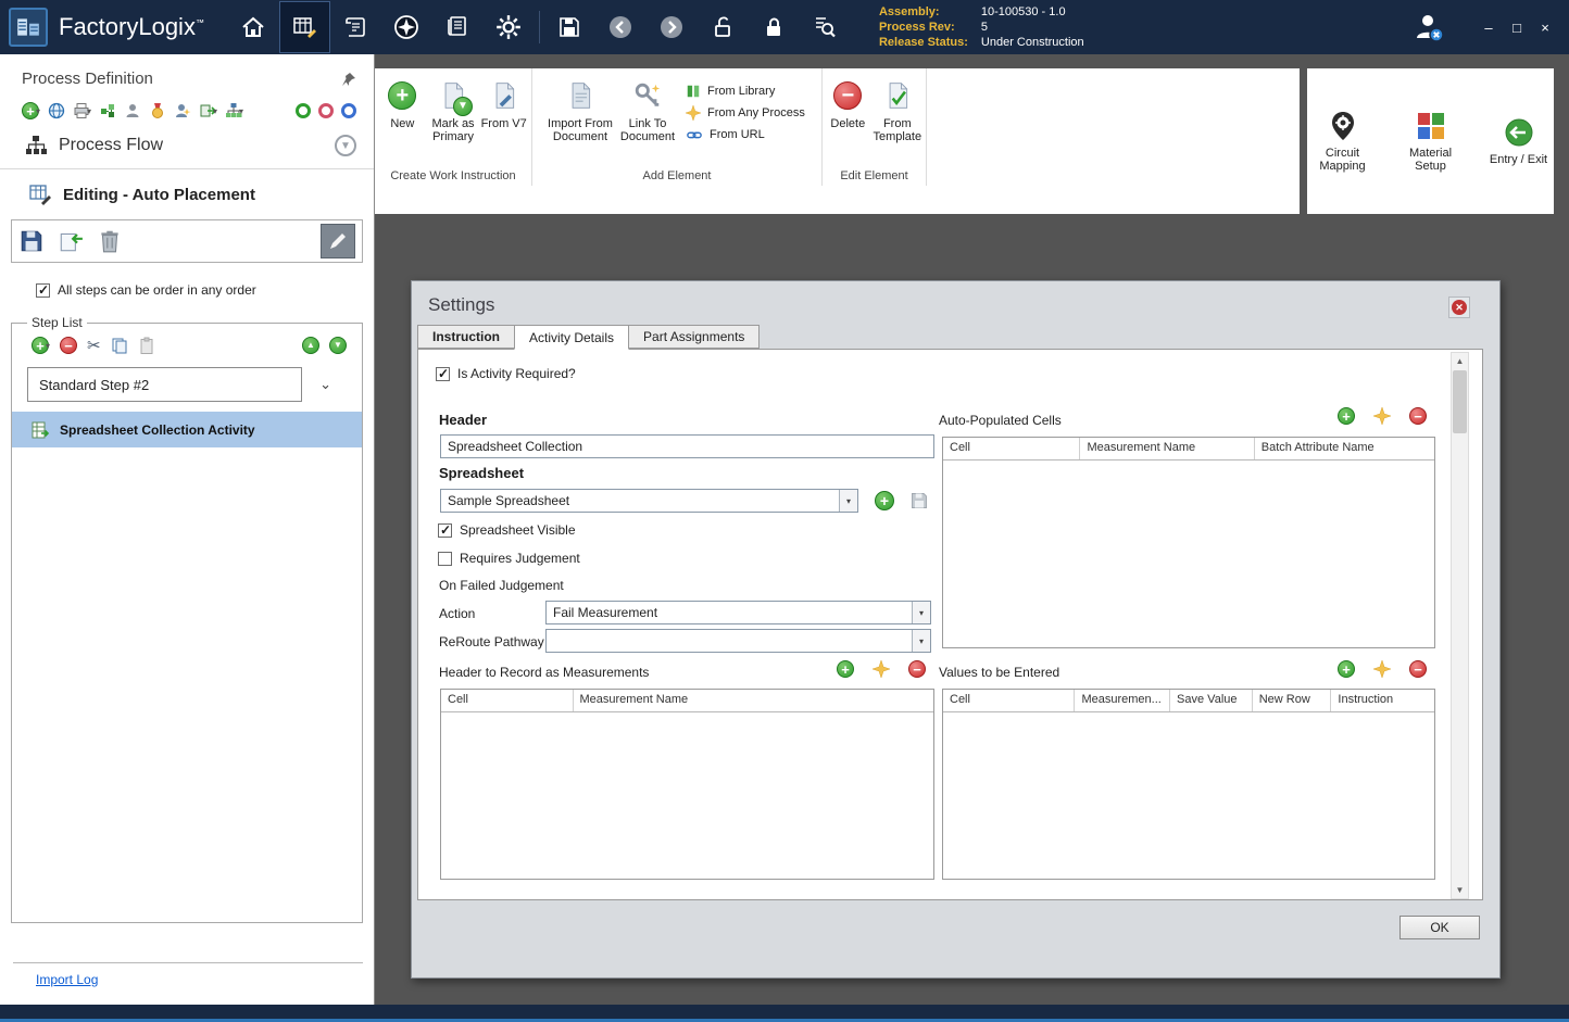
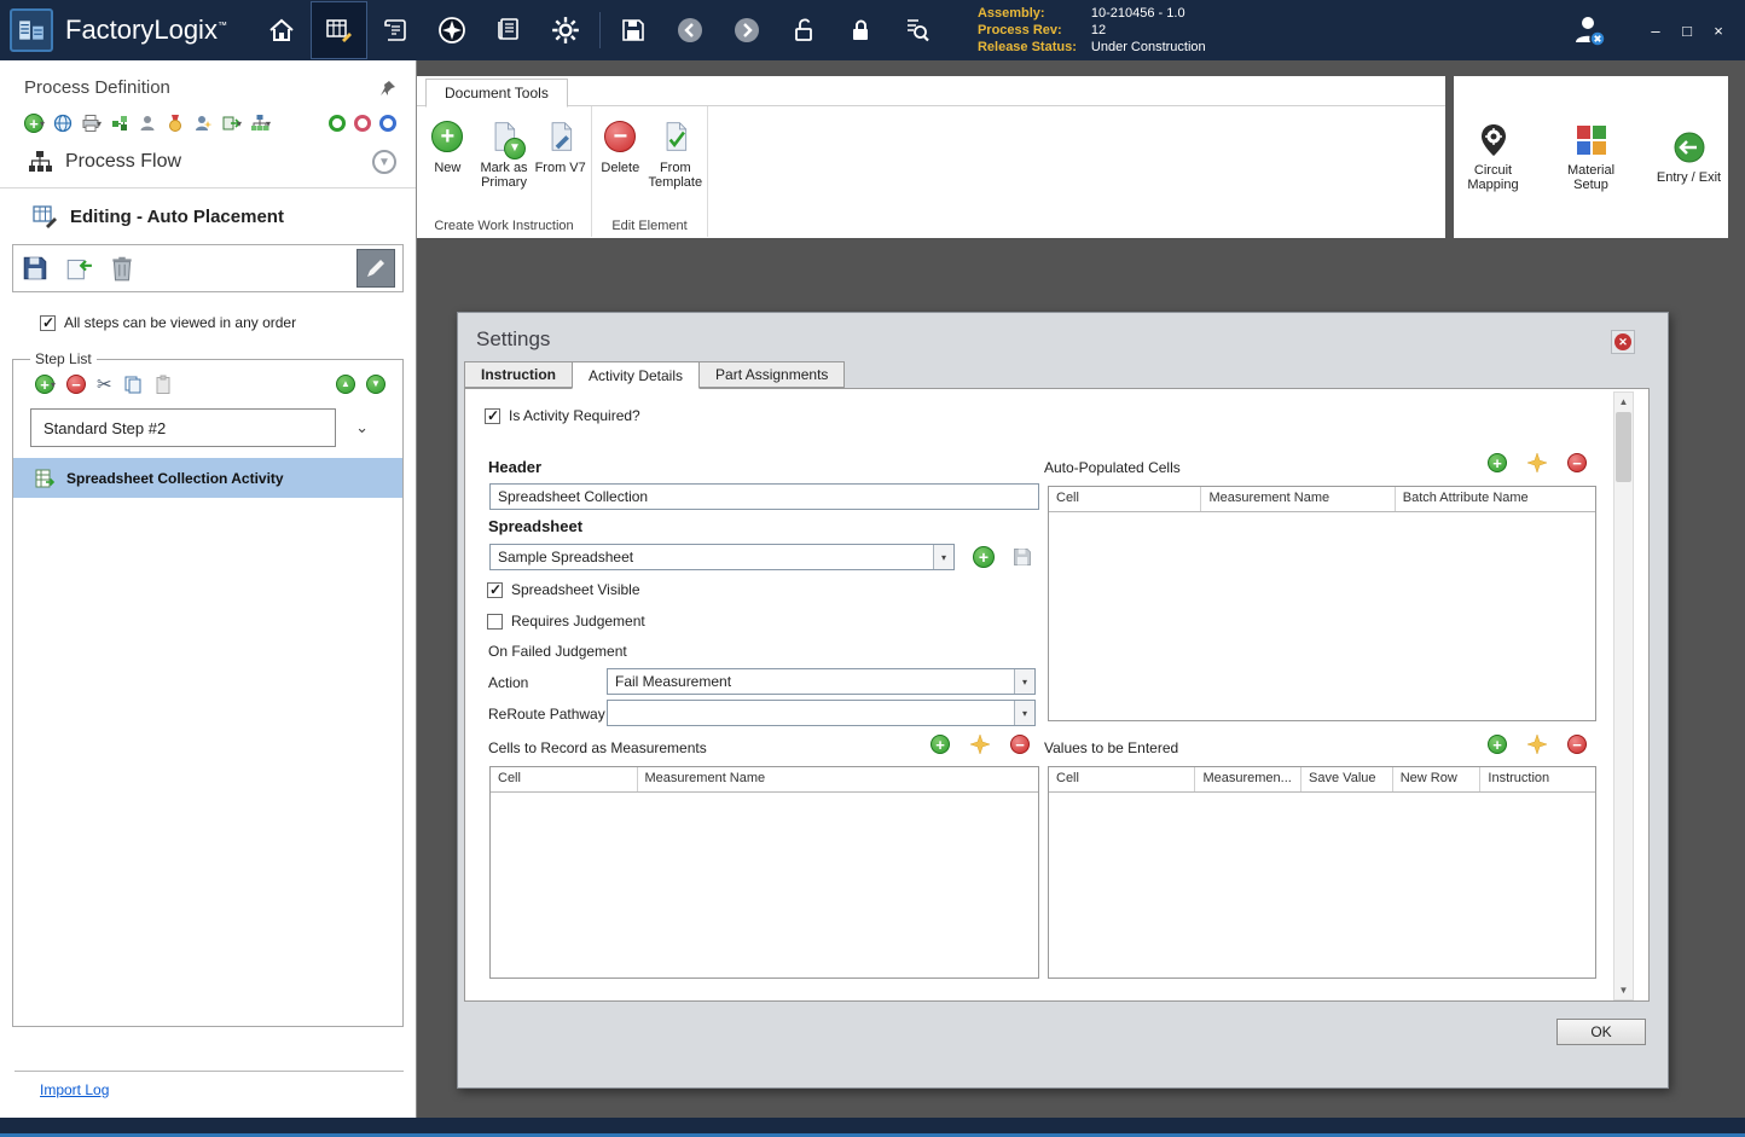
  FactoryLogix™
  Assembly:
- 10-100530 - 1.0
+ 10-210456 - 1.0
  Process Rev:
- 5
+ 12
  Release Status:
  Under Construction
  –
  □
  ×
  Process Definition
  +
  ▾
  ▾
  ▾
  ▾
  Process Flow
  ▼
  Editing - Auto Placement
- All steps can be order in any order
+ All steps can be viewed in any order
  Step List
  +
  ▾
  −
  ✂
  ▲
  ▼
  Standard Step #2
  ⌄
  Spreadsheet Collection Activity
  Import Log
+ Document Tools
  +
  New
  ▼
  Mark as Primary
  From V7
  Create Work Instruction
- Import From Document
- Link To Document
- From Library
- From Any Process
- From URL
- Add Element
  −
  Delete
  From Template
  Edit Element
  Circuit Mapping
  Material Setup
  Entry / Exit
  Settings
  ✕
  Instruction
  Activity Details
  Part Assignments
  Is Activity Required?
  Header
  Spreadsheet Collection
  Spreadsheet
  Sample Spreadsheet
  ▾
  +
  Spreadsheet Visible
  Requires Judgement
  On Failed Judgement
  Action
  Fail Measurement
  ▾
  ReRoute Pathway
  ▾
  Auto-Populated Cells
  +
  −
  Cell
  Measurement Name
  Batch Attribute Name
- Header to Record as Measurements
+ Cells to Record as Measurements
  +
  −
  Cell
  Measurement Name
  Values to be Entered
  +
  −
  Cell
  Measuremen...
  Save Value
  New Row
  Instruction
  ▲
  ▼
  OK
